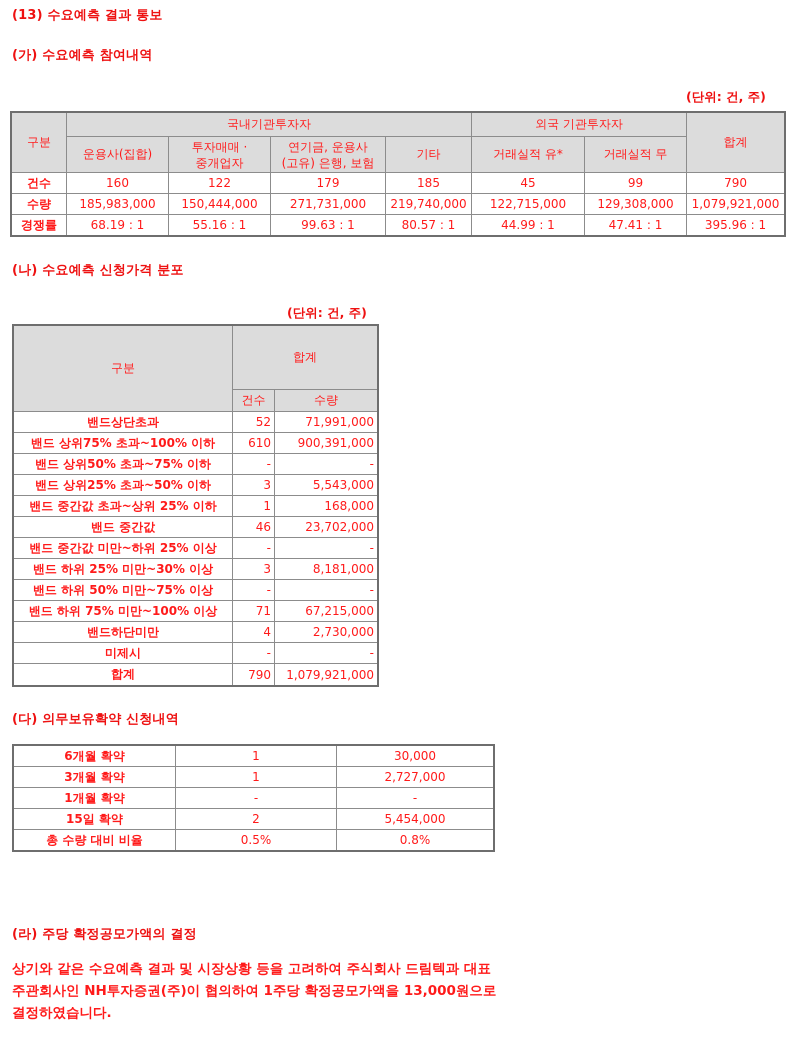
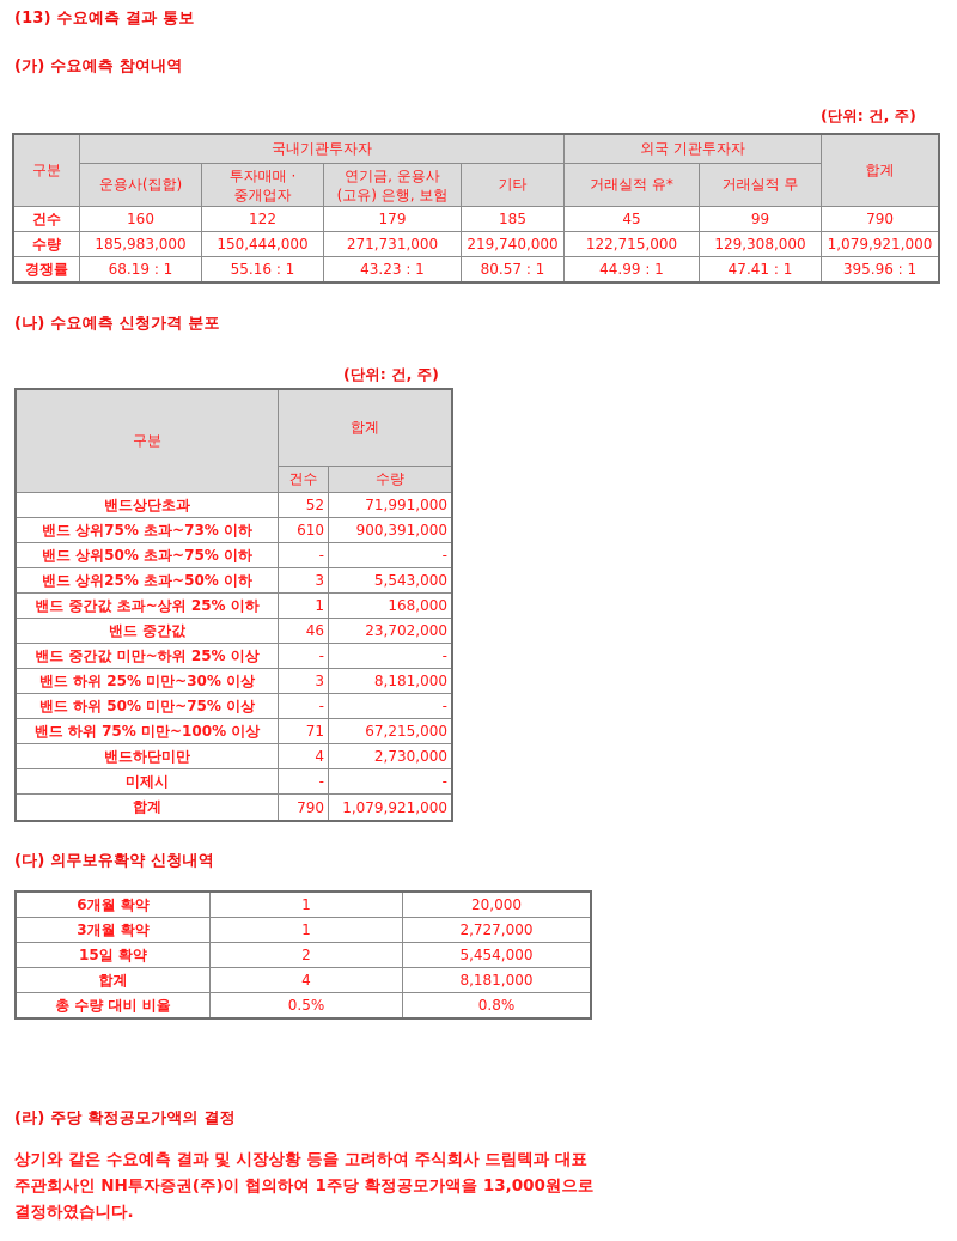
  (13) 수요예측 결과 통보
  (가) 수요예측 참여내역
  (단위: 건, 주)
  구분	국내기관투자자	외국 기관투자자	합계
  운용사(집합)	투자매매 · 중개업자	연기금, 운용사 (고유) 은행, 보험	기타	거래실적 유*	거래실적 무
  건수	160	122	179	185	45	99	790
  수량	185,983,000	150,444,000	271,731,000	219,740,000	122,715,000	129,308,000	1,079,921,000
- 경쟁률	68.19 : 1	55.16 : 1	99.63 : 1	80.57 : 1	44.99 : 1	47.41 : 1	395.96 : 1
+ 경쟁률	68.19 : 1	55.16 : 1	43.23 : 1	80.57 : 1	44.99 : 1	47.41 : 1	395.96 : 1
  (나) 수요예측 신청가격 분포
  (단위: 건, 주)
  구분	합계
  건수	수량
  밴드상단초과	52	71,991,000
- 밴드 상위75% 초과~100% 이하	610	900,391,000
+ 밴드 상위75% 초과~73% 이하	610	900,391,000
  밴드 상위50% 초과~75% 이하	-	-
  밴드 상위25% 초과~50% 이하	3	5,543,000
  밴드 중간값 초과~상위 25% 이하	1	168,000
  밴드 중간값	46	23,702,000
  밴드 중간값 미만~하위 25% 이상	-	-
  밴드 하위 25% 미만~30% 이상	3	8,181,000
  밴드 하위 50% 미만~75% 이상	-	-
  밴드 하위 75% 미만~100% 이상	71	67,215,000
  밴드하단미만	4	2,730,000
  미제시	-	-
  합계	790	1,079,921,000
  (다) 의무보유확약 신청내역
- 6개월 확약	1	30,000
+ 6개월 확약	1	20,000
  3개월 확약	1	2,727,000
- 1개월 확약	-	-
  15일 확약	2	5,454,000
+ 합계	4	8,181,000
  총 수량 대비 비율	0.5%	0.8%
  (라) 주당 확정공모가액의 결정
  상기와 같은 수요예측 결과 및 시장상황 등을 고려하여 주식회사 드림텍과 대표주관회사인 NH투자증권(주)이 협의하여 1주당 확정공모가액을 13,000원으로 결정하였습니다.
